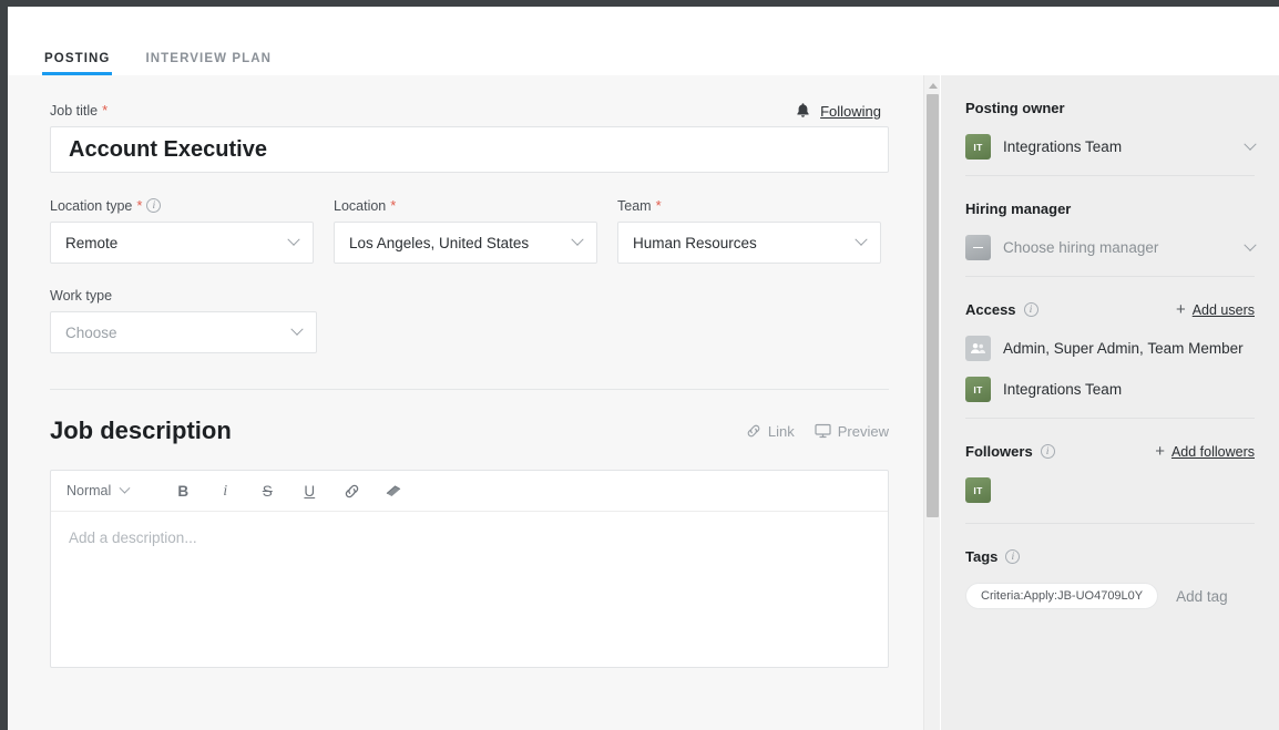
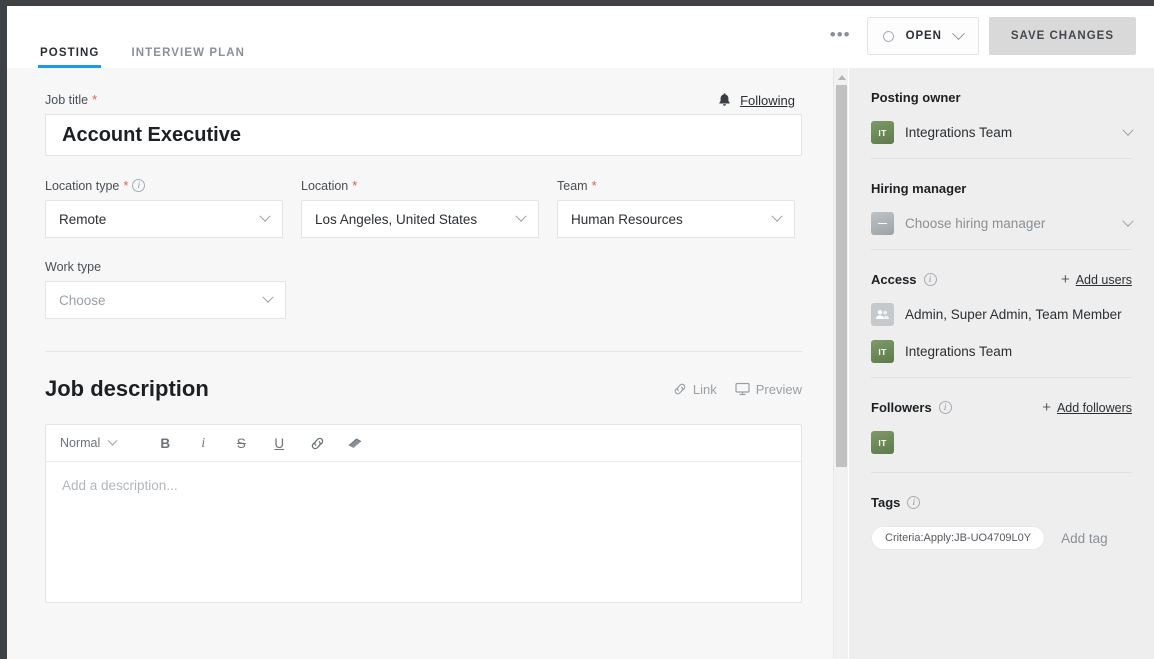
  POSTING
  INTERVIEW PLAN
+ •••
+ OPEN
+ SAVE CHANGES
  Job title
  *
  Following
  Account Executive
  Location type
  *
  i
  Remote
  Location
  *
  Los Angeles, United States
  Team
  *
  Human Resources
  Work type
  Choose
  Job description
  Link
  Preview
  Normal
  B
  i
  S
  U
  Add a description...
  Posting owner
  IT
  Integrations Team
  Hiring manager
  Choose hiring manager
  Access
  i
  +
  Add users
  Admin, Super Admin, Team Member
  IT
  Integrations Team
  Followers
  i
  +
  Add followers
  IT
  Tags
  i
  Criteria:Apply:JB-UO4709L0Y
  Add tag
